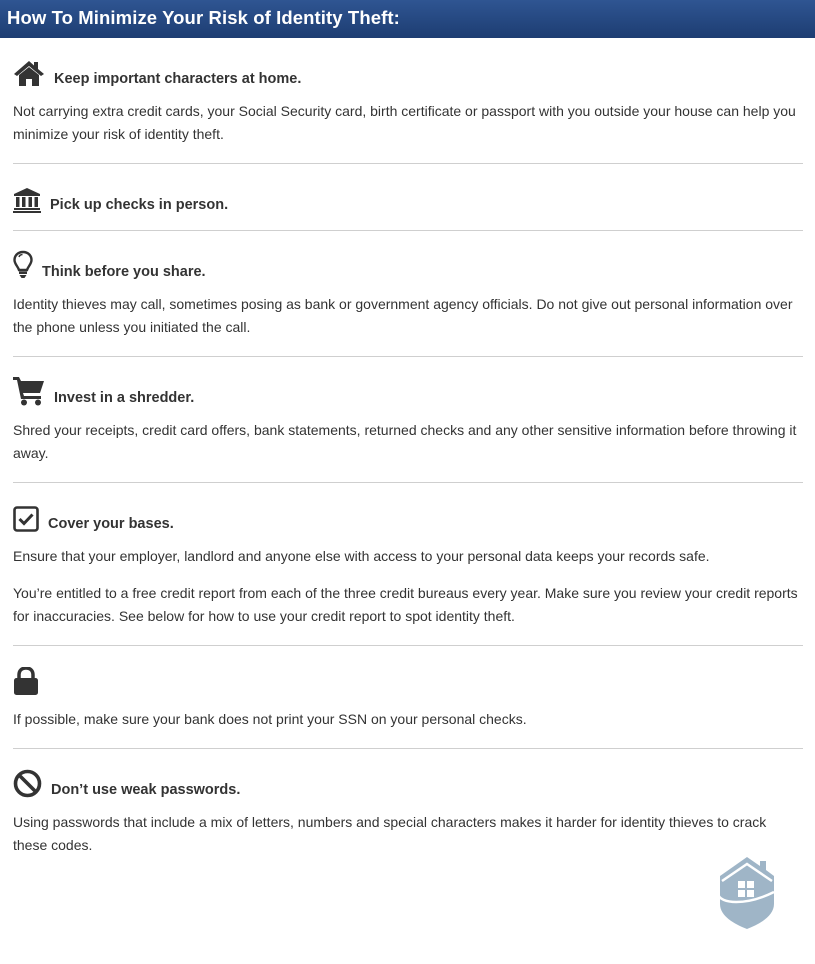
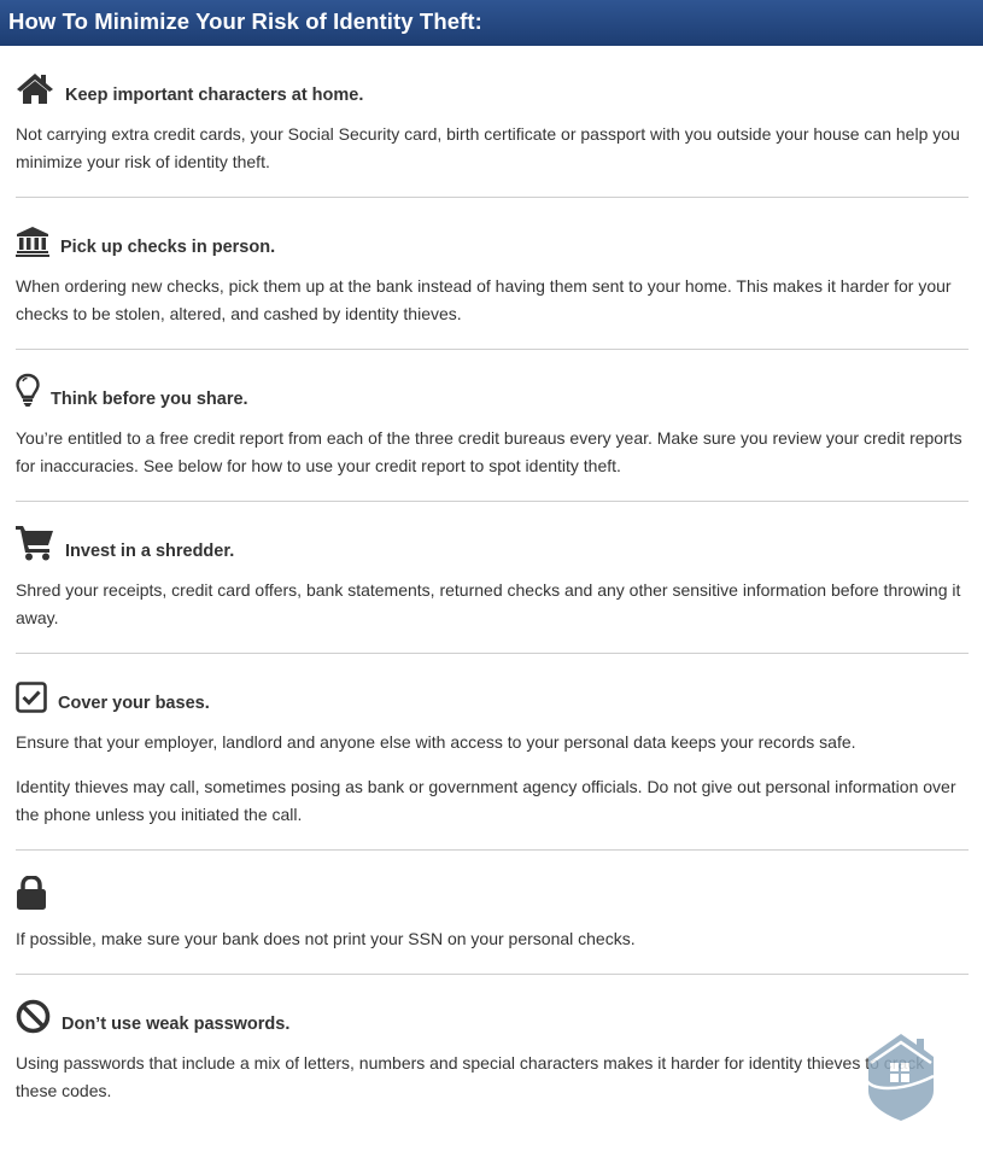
  How To Minimize Your Risk of Identity Theft:
  Keep important characters at home.
  Not carrying extra credit cards, your Social Security card, birth certificate or passport with you outside your house can help you minimize your risk of identity theft.
  Pick up checks in person.
+ When ordering new checks, pick them up at the bank instead of having them sent to your home. This makes it harder for your checks to be stolen, altered, and cashed by identity thieves.
  Think before you share.
- Identity thieves may call, sometimes posing as bank or government agency officials. Do not give out personal information over the phone unless you initiated the call.
+ You’re entitled to a free credit report from each of the three credit bureaus every year. Make sure you review your credit reports for inaccuracies. See below for how to use your credit report to spot identity theft.
  Invest in a shredder.
  Shred your receipts, credit card offers, bank statements, returned checks and any other sensitive information before throwing it away.
  Cover your bases.
  Ensure that your employer, landlord and anyone else with access to your personal data keeps your records safe.
- You’re entitled to a free credit report from each of the three credit bureaus every year. Make sure you review your credit reports for inaccuracies. See below for how to use your credit report to spot identity theft.
+ Identity thieves may call, sometimes posing as bank or government agency officials. Do not give out personal information over the phone unless you initiated the call.
  If possible, make sure your bank does not print your SSN on your personal checks.
  Don’t use weak passwords.
  Using passwords that include a mix of letters, numbers and special characters makes it harder for identity thieves to crack these codes.
